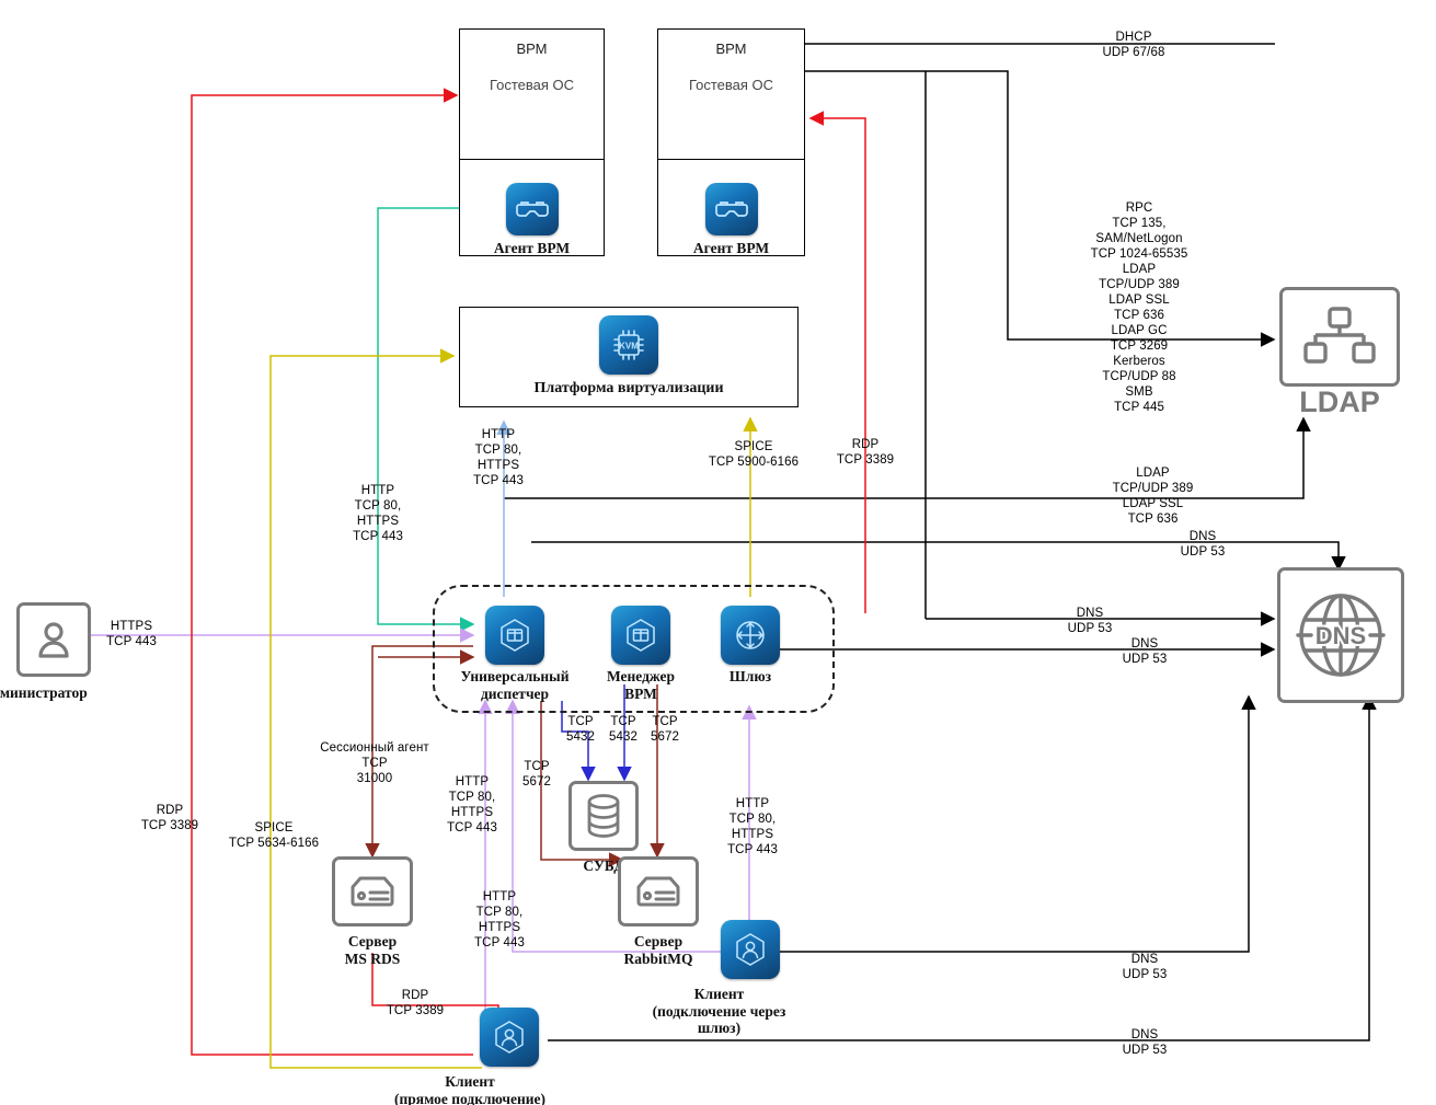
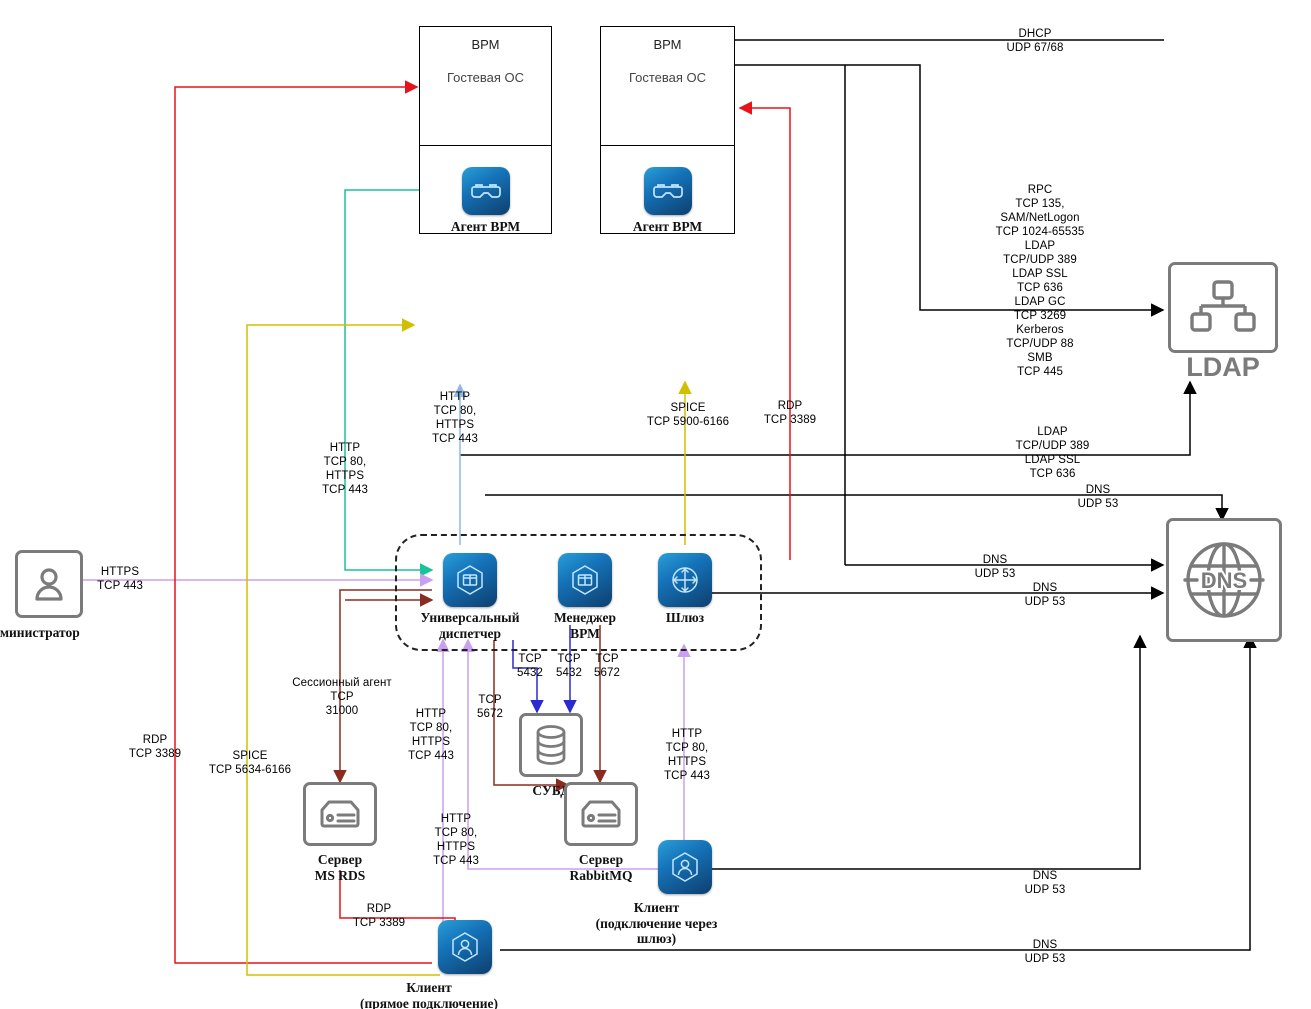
  ВРМ
  Гостевая ОС
  Агент ВРМ
  ВРМ
  Гостевая ОС
  Агент ВРМ
- KVM
- Платформа виртуализации
  Универсальный
  диспетчер
  Менеджер ВРМ
  Шлюз
  LDAP
  DNS
  министратор
  Сервер
  MS RDS
  СУБ
  Сервер
  RabbitMQ
  Клиент
  (подключение через
  шлюз)
  Клиент
  (прямое подключение)
  DHCP
  UDP 67/68
  RPC
  TCP 135,
  SAM/NetLogon
  TCP 1024-65535
  LDAP
  TCP/UDP 389
  LDAP SSL
  TCP 636
  LDAP GC
  TCP 3269
  Kerberos
  TCP/UDP 88
  SMB
  TCP 445
  LDAP
  TCP/UDP 389
  LDAP SSL
  TCP 636
  DNS
  UDP 53
  DNS
  UDP 53
  DNS
  UDP 53
  DNS
  UDP 53
  DNS
  UDP 53
  HTTP
  TCP 80,
  HTTPS
  TCP 443
  HTTP
  TCP 80,
  HTTPS
  TCP 443
  SPICE
  TCP 5900-6166
  RDP
  TCP 3389
  HTTPS
  TCP 443
  RDP
  TCP 3389
  SPICE
  TCP 5634-6166
  Сессионный агент
  TCP
  31000
  HTTP
  TCP 80,
  HTTPS
  TCP 443
  HTTP
  TCP 80,
  HTTPS
  TCP 443
  HTTP
  TCP 80,
  HTTPS
  TCP 443
  TCP
  5432
  TCP
  5432
  TCP
  5672
  TCP
  5672
  RDP
  TCP 3389
